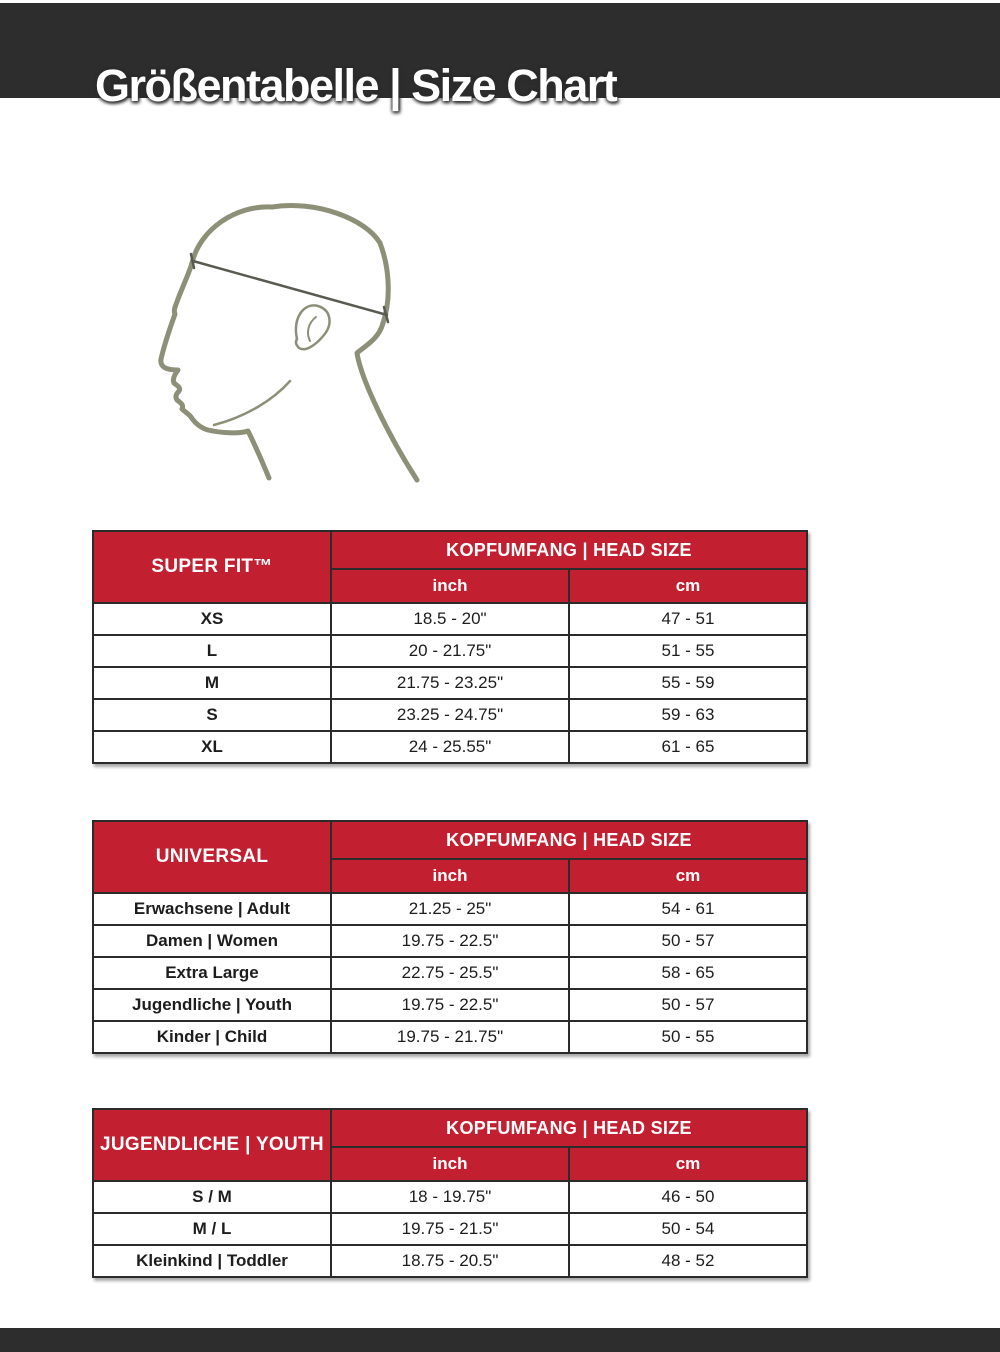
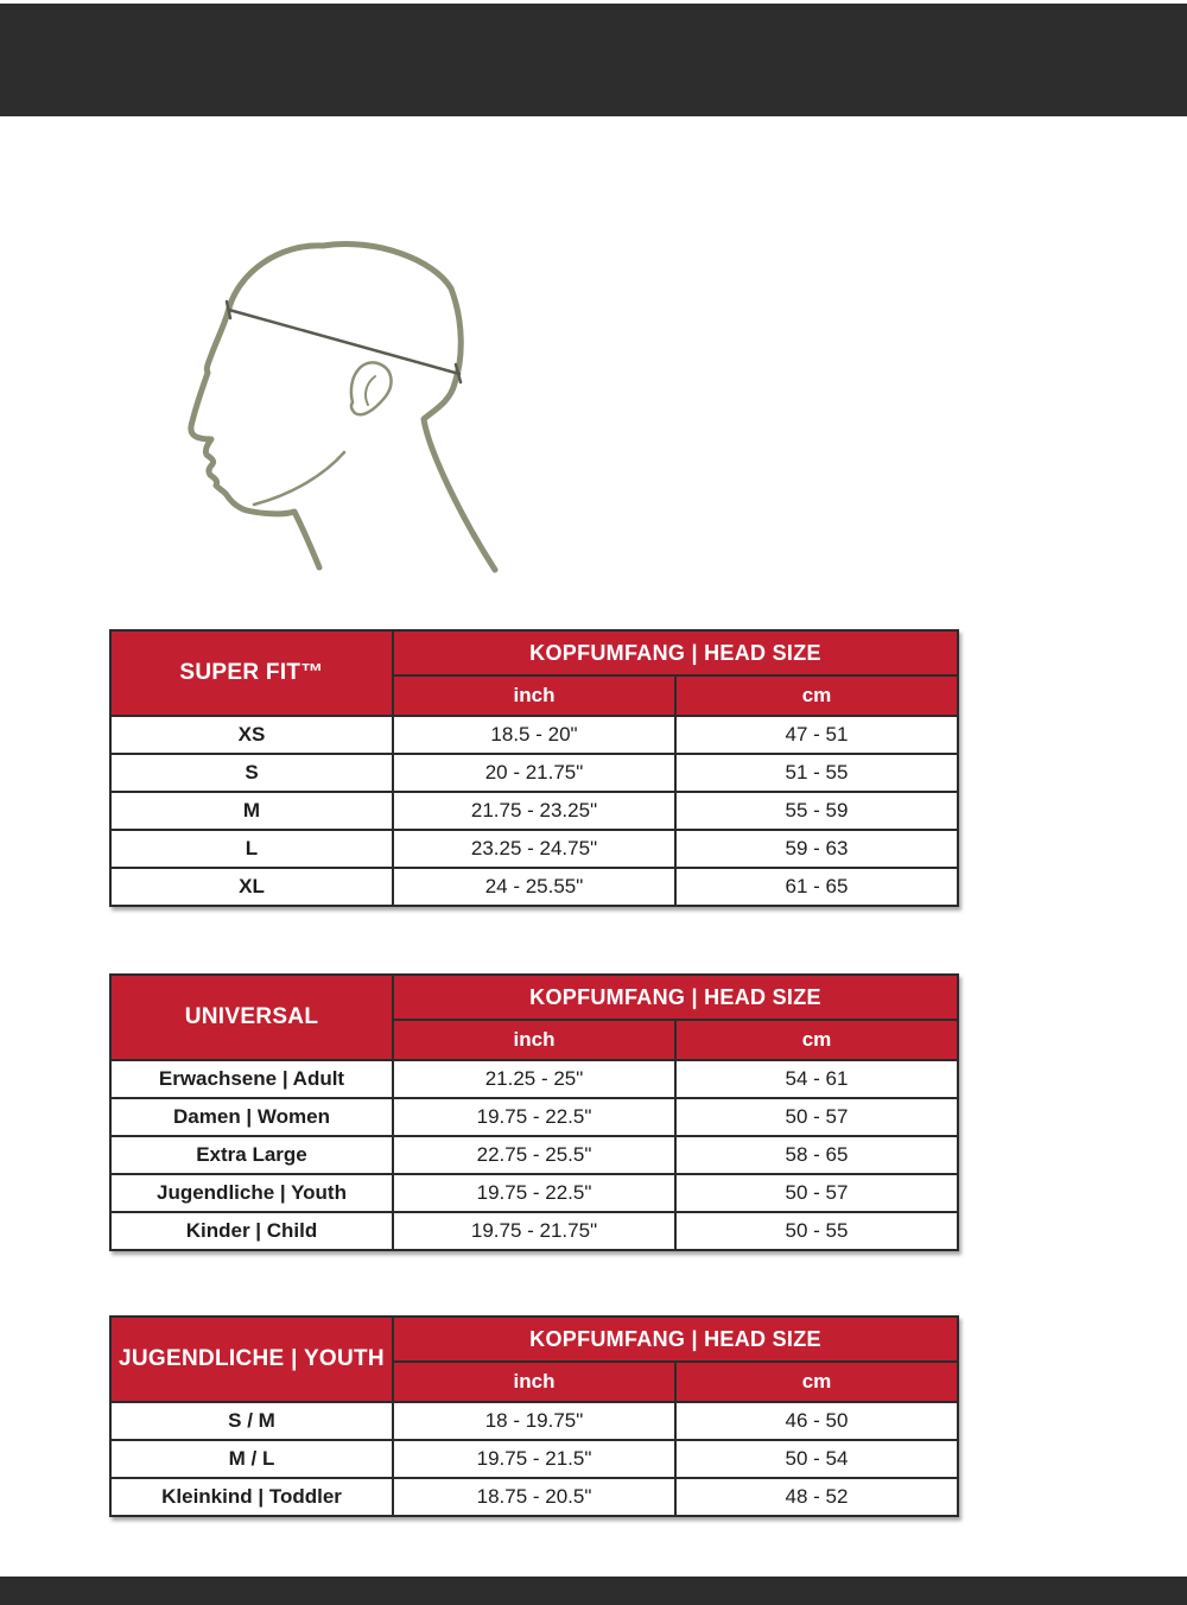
- Größentabelle | Size Chart
  SUPER FIT™	KOPFUMFANG | HEAD SIZE
  inch	cm
  XS	18.5 - 20"	47 - 51
- L	20 - 21.75"	51 - 55
+ S	20 - 21.75"	51 - 55
  M	21.75 - 23.25"	55 - 59
- S	23.25 - 24.75"	59 - 63
+ L	23.25 - 24.75"	59 - 63
  XL	24 - 25.55"	61 - 65
  UNIVERSAL	KOPFUMFANG | HEAD SIZE
  inch	cm
  Erwachsene | Adult	21.25 - 25"	54 - 61
  Damen | Women	19.75 - 22.5"	50 - 57
  Extra Large	22.75 - 25.5"	58 - 65
  Jugendliche | Youth	19.75 - 22.5"	50 - 57
  Kinder | Child	19.75 - 21.75"	50 - 55
  JUGENDLICHE | YOUTH	KOPFUMFANG | HEAD SIZE
  inch	cm
  S / M	18 - 19.75"	46 - 50
  M / L	19.75 - 21.5"	50 - 54
  Kleinkind | Toddler	18.75 - 20.5"	48 - 52
